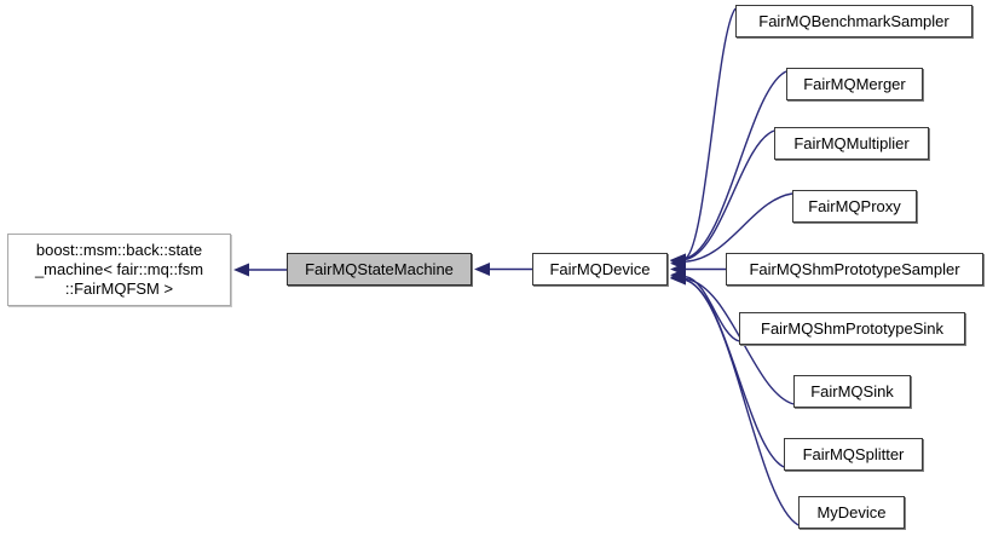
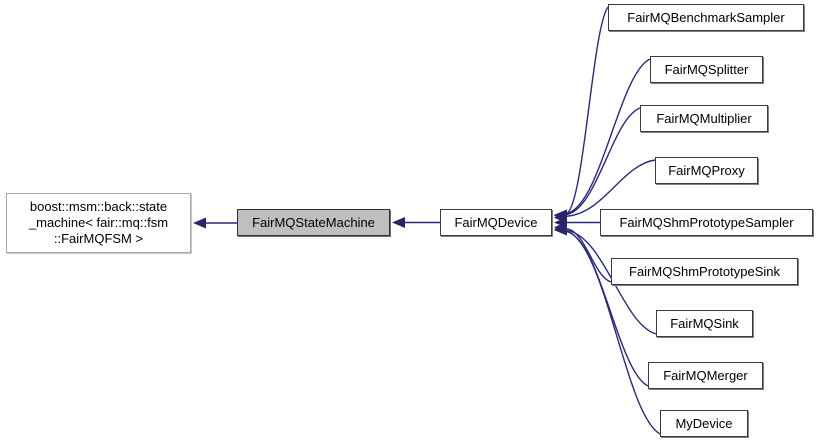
  boost::msm::back::state
  _machine< fair::mq::fsm
  ::FairMQFSM >
  FairMQStateMachine
  FairMQDevice
  FairMQBenchmarkSampler
- FairMQMerger
+ FairMQSplitter
  FairMQMultiplier
  FairMQProxy
  FairMQShmPrototypeSampler
  FairMQShmPrototypeSink
  FairMQSink
- FairMQSplitter
+ FairMQMerger
  MyDevice
